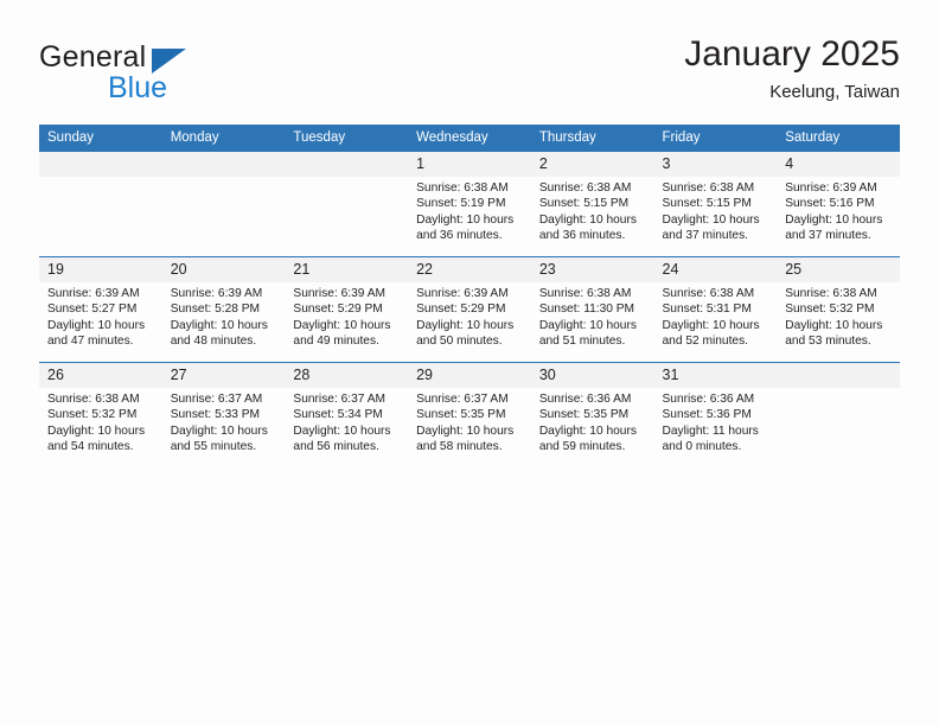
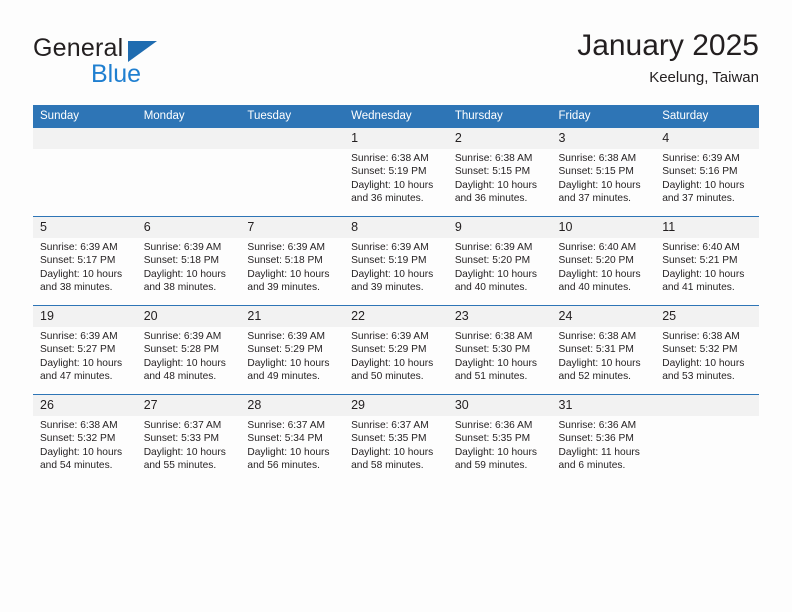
  General
  Blue
  January 2025
  Keelung, Taiwan
  Sunday	Monday	Tuesday	Wednesday	Thursday	Friday	Saturday
  			1Sunrise: 6:38 AMSunset: 5:19 PMDaylight: 10 hoursand 36 minutes.	2Sunrise: 6:38 AMSunset: 5:15 PMDaylight: 10 hoursand 36 minutes.	3Sunrise: 6:38 AMSunset: 5:15 PMDaylight: 10 hoursand 37 minutes.	4Sunrise: 6:39 AMSunset: 5:16 PMDaylight: 10 hoursand 37 minutes.
+ 5Sunrise: 6:39 AMSunset: 5:17 PMDaylight: 10 hoursand 38 minutes.	6Sunrise: 6:39 AMSunset: 5:18 PMDaylight: 10 hoursand 38 minutes.	7Sunrise: 6:39 AMSunset: 5:18 PMDaylight: 10 hoursand 39 minutes.	8Sunrise: 6:39 AMSunset: 5:19 PMDaylight: 10 hoursand 39 minutes.	9Sunrise: 6:39 AMSunset: 5:20 PMDaylight: 10 hoursand 40 minutes.	10Sunrise: 6:40 AMSunset: 5:20 PMDaylight: 10 hoursand 40 minutes.	11Sunrise: 6:40 AMSunset: 5:21 PMDaylight: 10 hoursand 41 minutes.
- 19Sunrise: 6:39 AMSunset: 5:27 PMDaylight: 10 hoursand 47 minutes.	20Sunrise: 6:39 AMSunset: 5:28 PMDaylight: 10 hoursand 48 minutes.	21Sunrise: 6:39 AMSunset: 5:29 PMDaylight: 10 hoursand 49 minutes.	22Sunrise: 6:39 AMSunset: 5:29 PMDaylight: 10 hoursand 50 minutes.	23Sunrise: 6:38 AMSunset: 11:30 PMDaylight: 10 hoursand 51 minutes.	24Sunrise: 6:38 AMSunset: 5:31 PMDaylight: 10 hoursand 52 minutes.	25Sunrise: 6:38 AMSunset: 5:32 PMDaylight: 10 hoursand 53 minutes.
+ 19Sunrise: 6:39 AMSunset: 5:27 PMDaylight: 10 hoursand 47 minutes.	20Sunrise: 6:39 AMSunset: 5:28 PMDaylight: 10 hoursand 48 minutes.	21Sunrise: 6:39 AMSunset: 5:29 PMDaylight: 10 hoursand 49 minutes.	22Sunrise: 6:39 AMSunset: 5:29 PMDaylight: 10 hoursand 50 minutes.	23Sunrise: 6:38 AMSunset: 5:30 PMDaylight: 10 hoursand 51 minutes.	24Sunrise: 6:38 AMSunset: 5:31 PMDaylight: 10 hoursand 52 minutes.	25Sunrise: 6:38 AMSunset: 5:32 PMDaylight: 10 hoursand 53 minutes.
- 26Sunrise: 6:38 AMSunset: 5:32 PMDaylight: 10 hoursand 54 minutes.	27Sunrise: 6:37 AMSunset: 5:33 PMDaylight: 10 hoursand 55 minutes.	28Sunrise: 6:37 AMSunset: 5:34 PMDaylight: 10 hoursand 56 minutes.	29Sunrise: 6:37 AMSunset: 5:35 PMDaylight: 10 hoursand 58 minutes.	30Sunrise: 6:36 AMSunset: 5:35 PMDaylight: 10 hoursand 59 minutes.	31Sunrise: 6:36 AMSunset: 5:36 PMDaylight: 11 hoursand 0 minutes.
+ 26Sunrise: 6:38 AMSunset: 5:32 PMDaylight: 10 hoursand 54 minutes.	27Sunrise: 6:37 AMSunset: 5:33 PMDaylight: 10 hoursand 55 minutes.	28Sunrise: 6:37 AMSunset: 5:34 PMDaylight: 10 hoursand 56 minutes.	29Sunrise: 6:37 AMSunset: 5:35 PMDaylight: 10 hoursand 58 minutes.	30Sunrise: 6:36 AMSunset: 5:35 PMDaylight: 10 hoursand 59 minutes.	31Sunrise: 6:36 AMSunset: 5:36 PMDaylight: 11 hoursand 6 minutes.
